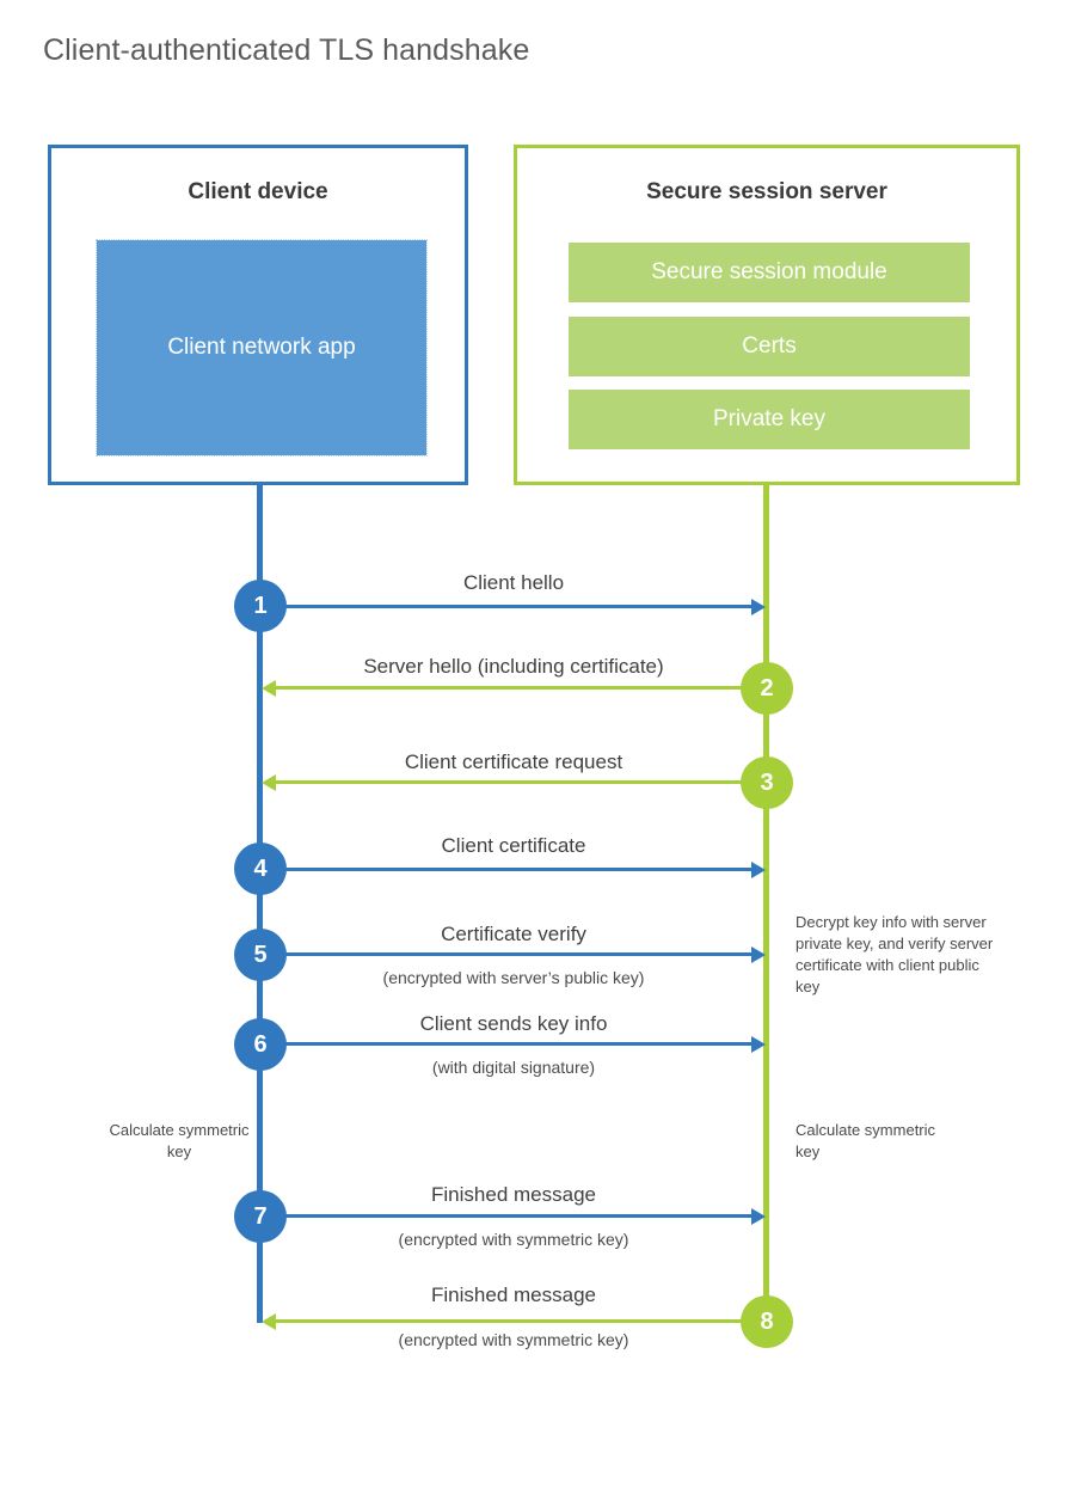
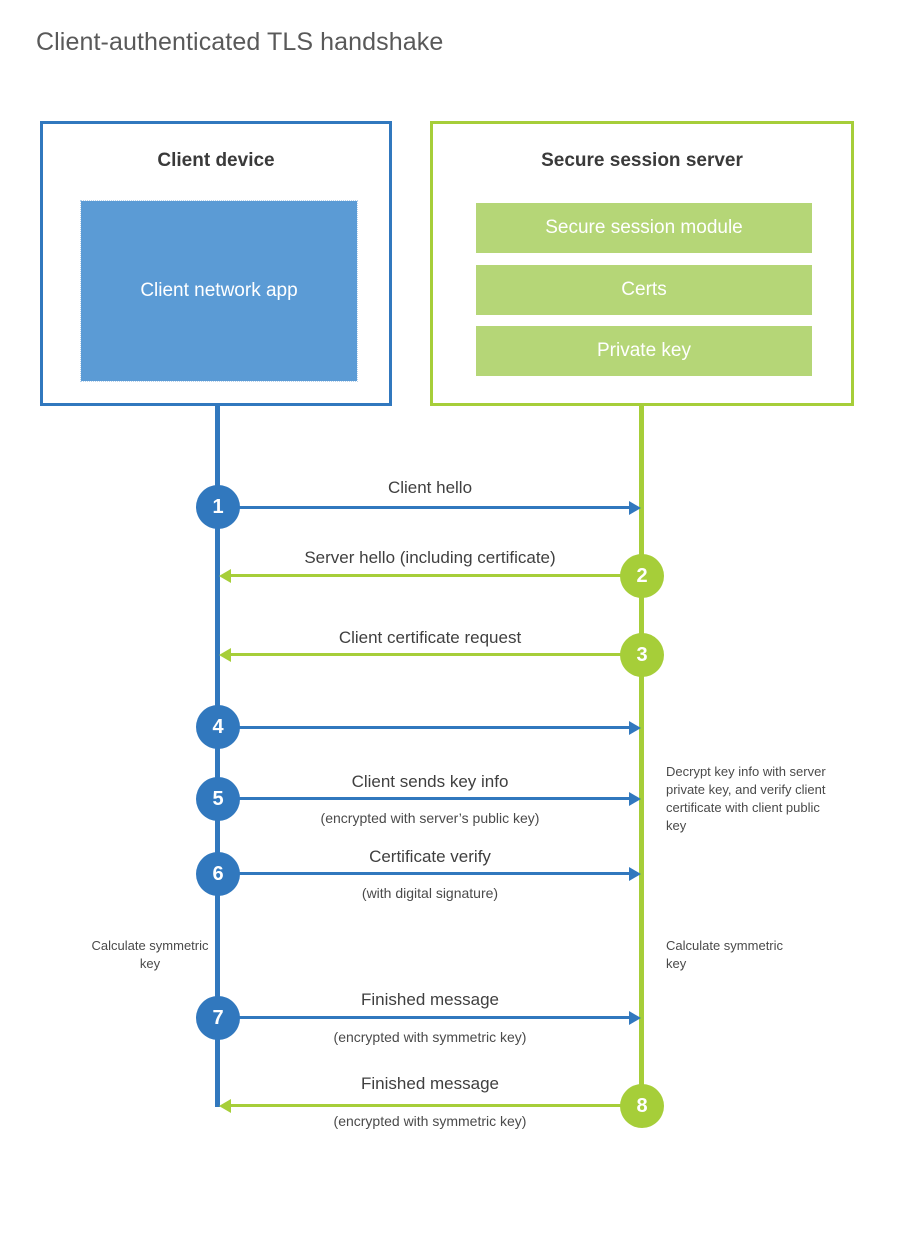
  Client-authenticated TLS handshake
  Client device
  Client network app
  Secure session server
  Secure session module
  Certs
  Private key
  Client hello
  1
  Server hello (including certificate)
  2
  Client certificate request
  3
- Client certificate
  4
- Certificate verify
+ Client sends key info
  (encrypted with server’s public key)
  5
- Decrypt key info with server private key, and verify server certificate with client public key
+ Decrypt key info with server private key, and verify client certificate with client public key
- Client sends key info
+ Certificate verify
  (with digital signature)
  6
  Calculate symmetric key
  Calculate symmetric key
  Finished message
  (encrypted with symmetric key)
  7
  Finished message
  (encrypted with symmetric key)
  8
